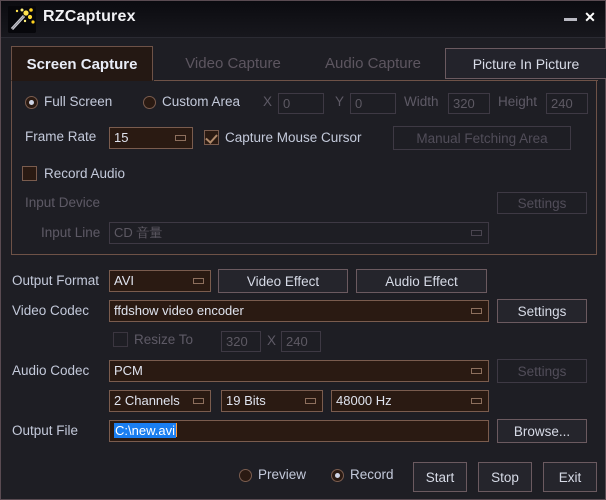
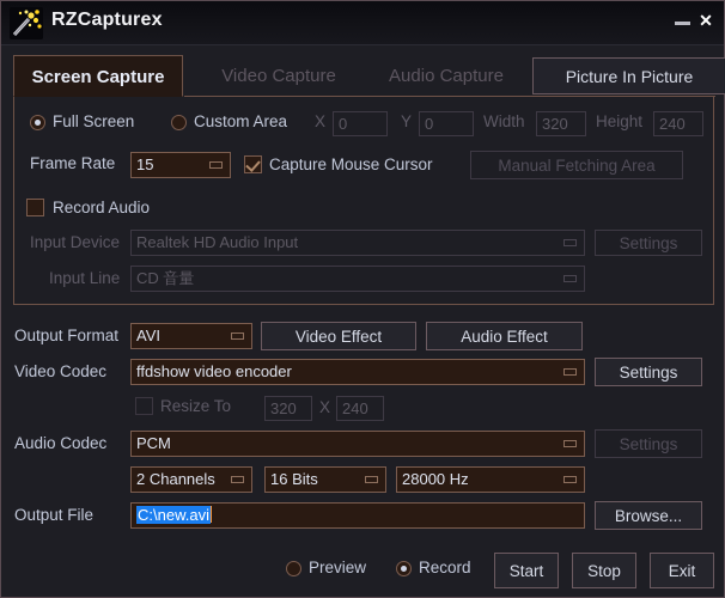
  RZCapturex
  ✕
  Screen Capture
  Video Capture
  Audio Capture
  Picture In Picture
  Full Screen
  Custom Area
  X
  0
  Y
  0
  Width
  320
  Height
  240
  Frame Rate
  15
  Capture Mouse Cursor
  Manual Fetching Area
  Record Audio
  Input Device
+ Realtek HD Audio Input
  Settings
  Input Line
  CD 音量
  Output Format
  AVI
  Video Effect
  Audio Effect
  Video Codec
  ffdshow video encoder
  Settings
  Resize To
  320
  X
  240
  Audio Codec
  PCM
  Settings
  2 Channels
- 19 Bits
+ 16 Bits
- 48000 Hz
+ 28000 Hz
  Output File
  C:\new.avi
  Browse...
  Preview
  Record
  Start
  Stop
  Exit
